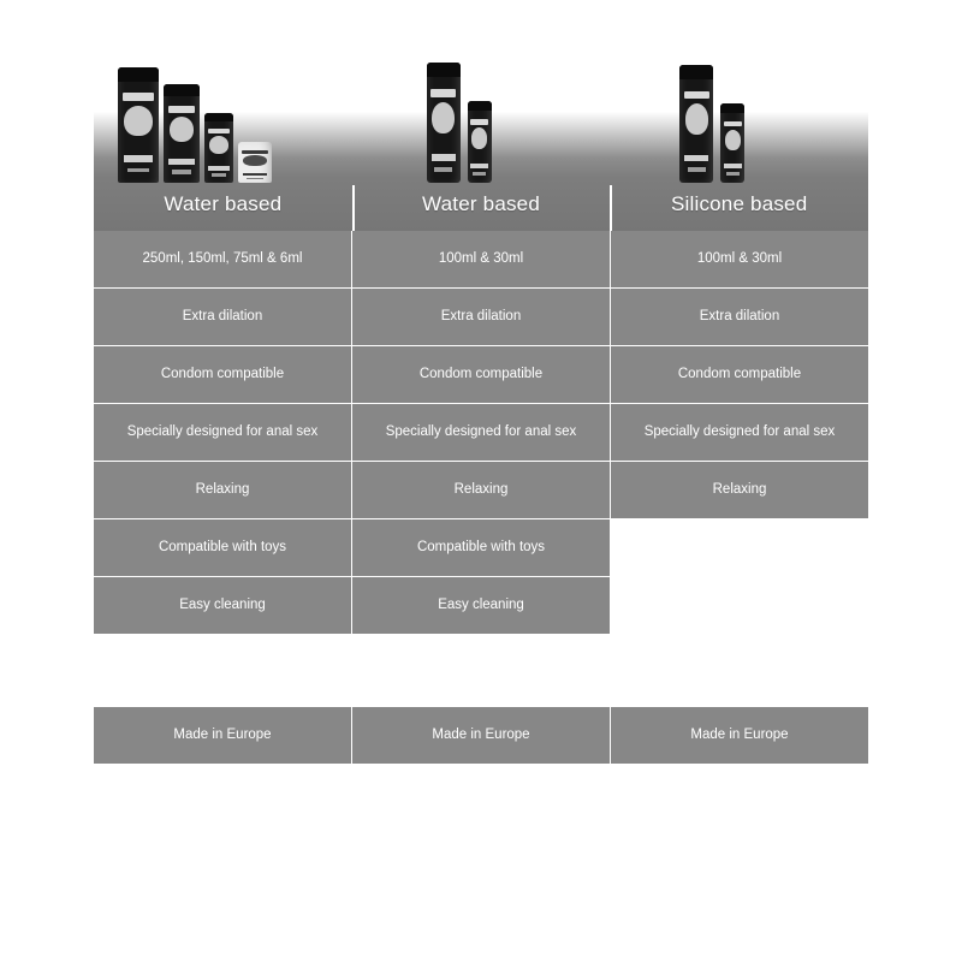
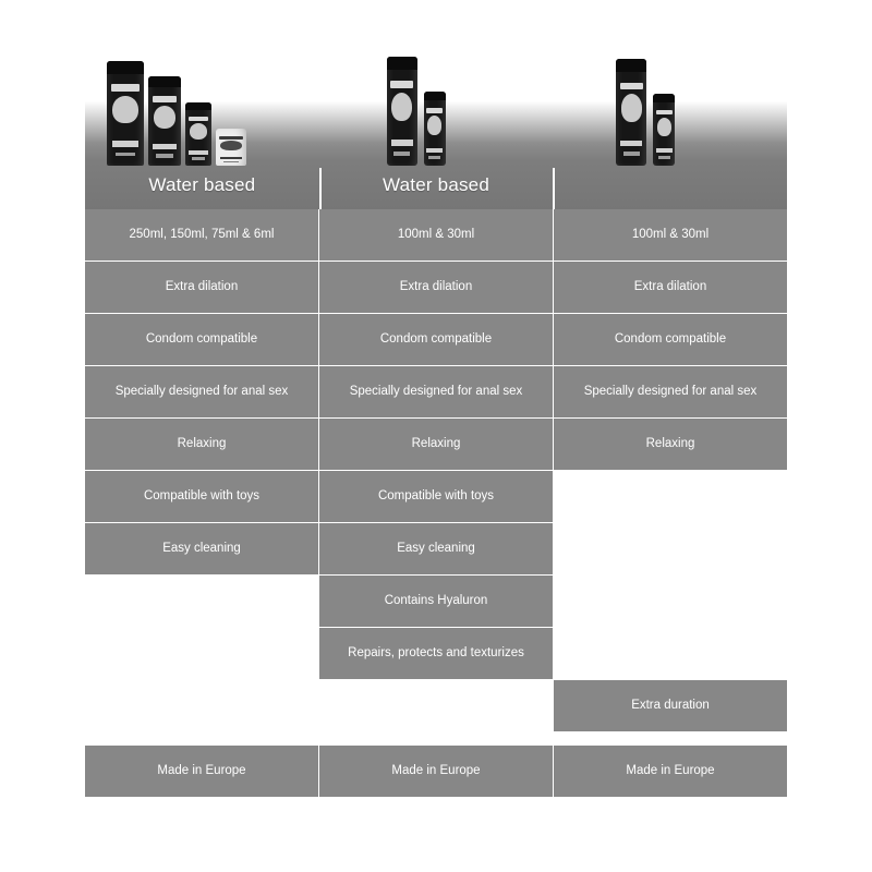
  Water based
  Water based
- Silicone based
  250ml, 150ml, 75ml & 6ml
  100ml & 30ml
  100ml & 30ml
  Extra dilation
  Extra dilation
  Extra dilation
  Condom compatible
  Condom compatible
  Condom compatible
  Specially designed for anal sex
  Specially designed for anal sex
  Specially designed for anal sex
  Relaxing
  Relaxing
  Relaxing
  Compatible with toys
  Compatible with toys
  Easy cleaning
  Easy cleaning
+ Contains Hyaluron
+ Repairs, protects and texturizes
+ Extra duration
  Made in Europe
  Made in Europe
  Made in Europe
